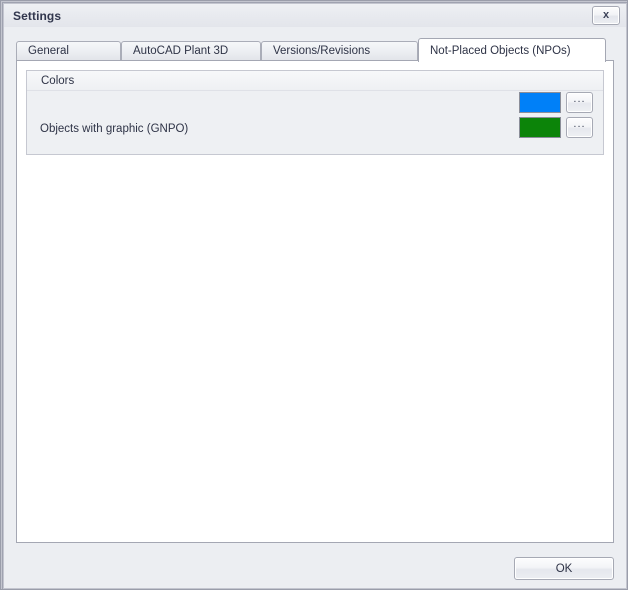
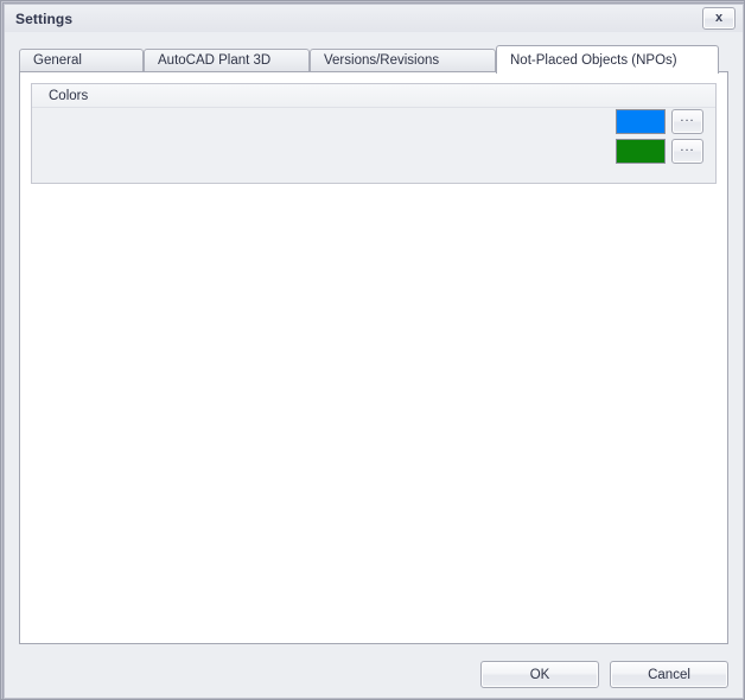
  Settings
  x
  General
  AutoCAD Plant 3D
  Versions/Revisions
  Not-Placed Objects (NPOs)
  Colors
  ...
- Objects with graphic (GNPO)
  ...
  OK
+ Cancel
